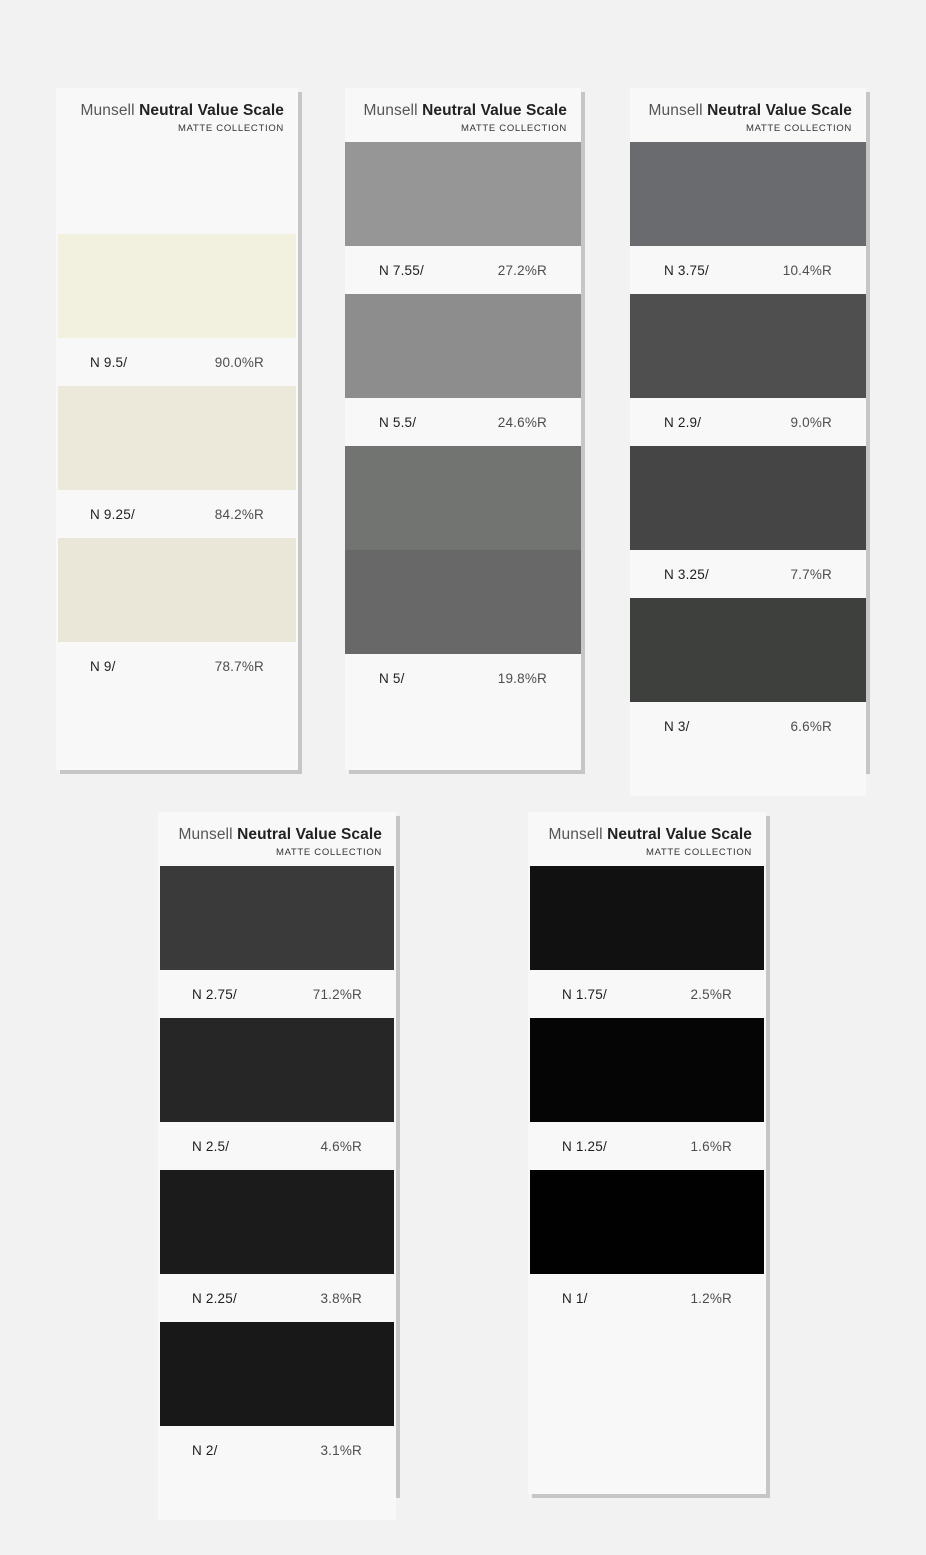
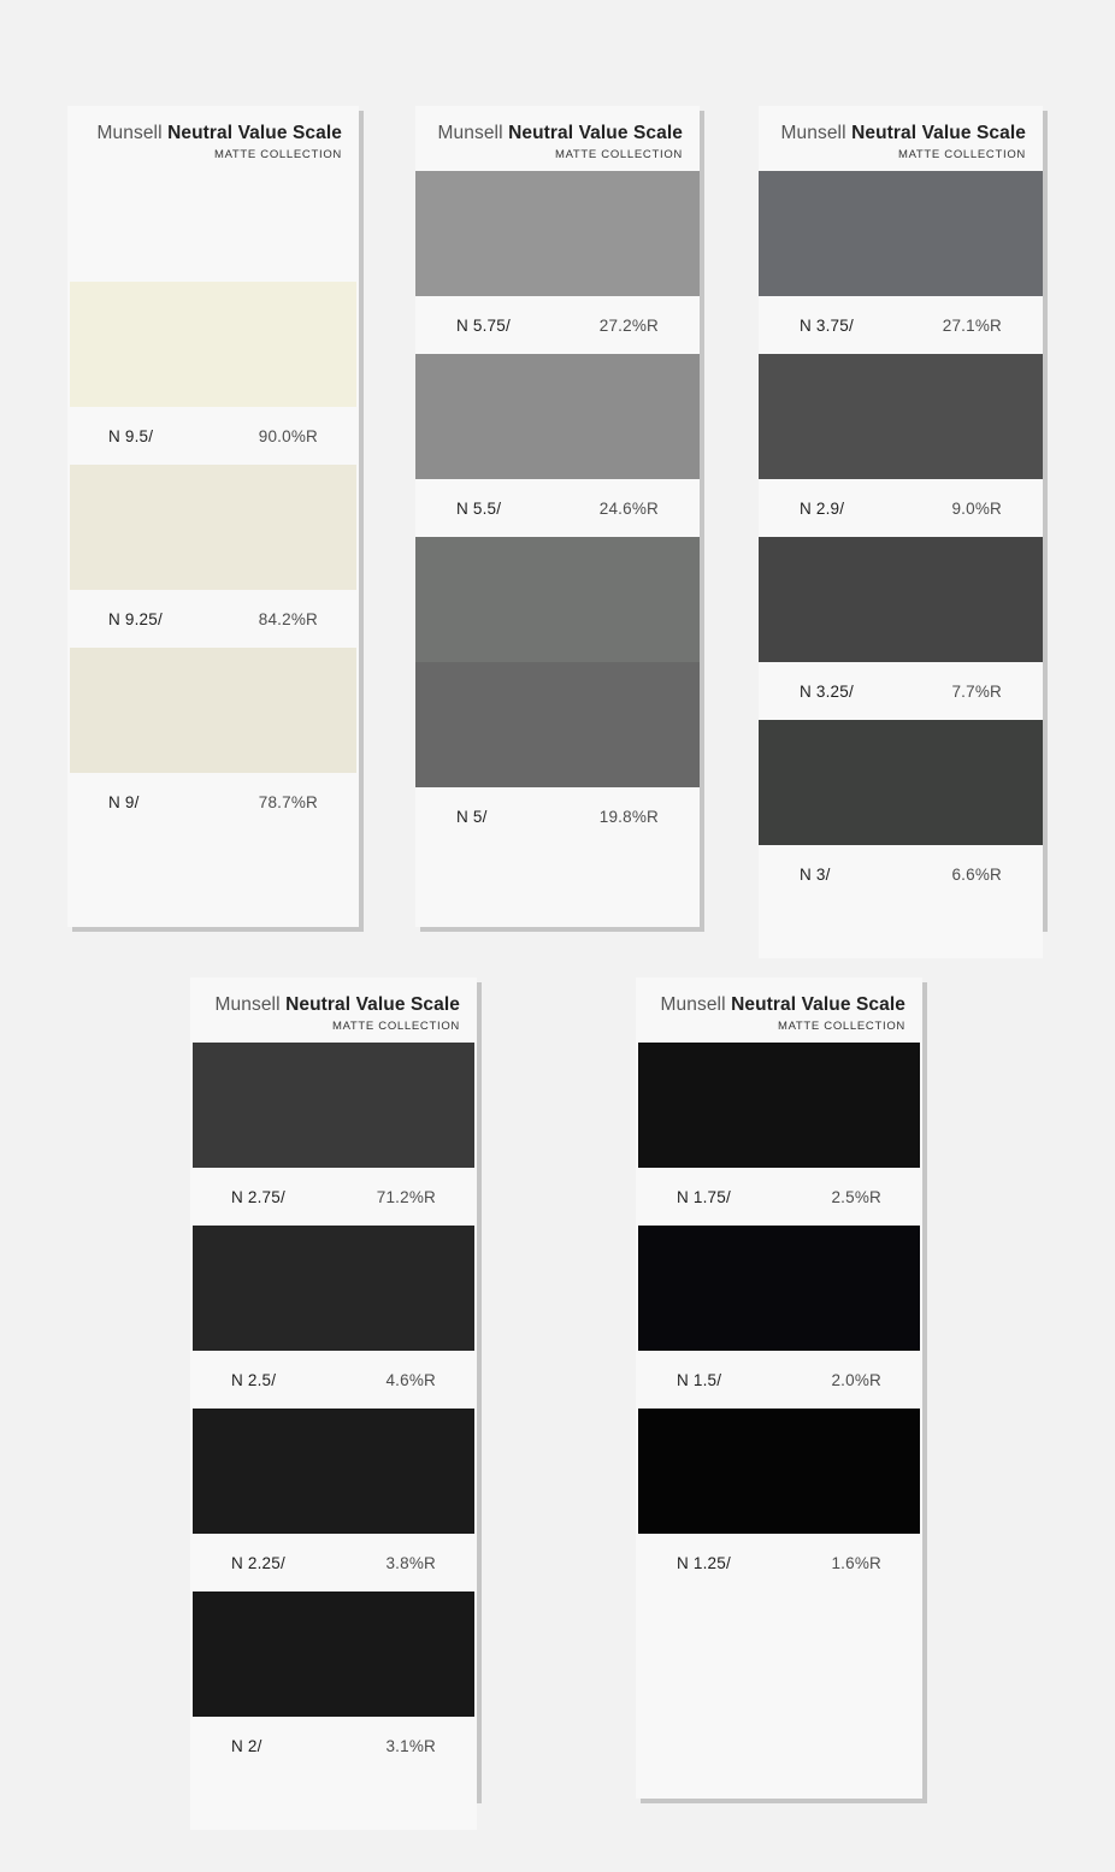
  Munsell Neutral Value Scale
  MATTE COLLECTION
  N 9.5/
  90.0%R
  N 9.25/
  84.2%R
  N 9/
  78.7%R
  Munsell Neutral Value Scale
  MATTE COLLECTION
- N 7.55/
+ N 5.75/
  27.2%R
  N 5.5/
  24.6%R
  N 5/
  19.8%R
  Munsell Neutral Value Scale
  MATTE COLLECTION
  N 3.75/
- 10.4%R
+ 27.1%R
  N 2.9/
  9.0%R
  N 3.25/
  7.7%R
  N 3/
  6.6%R
  Munsell Neutral Value Scale
  MATTE COLLECTION
  N 2.75/
  71.2%R
  N 2.5/
  4.6%R
  N 2.25/
  3.8%R
  N 2/
  3.1%R
  Munsell Neutral Value Scale
  MATTE COLLECTION
  N 1.75/
  2.5%R
+ N 1.5/
+ 2.0%R
  N 1.25/
  1.6%R
- N 1/
- 1.2%R
